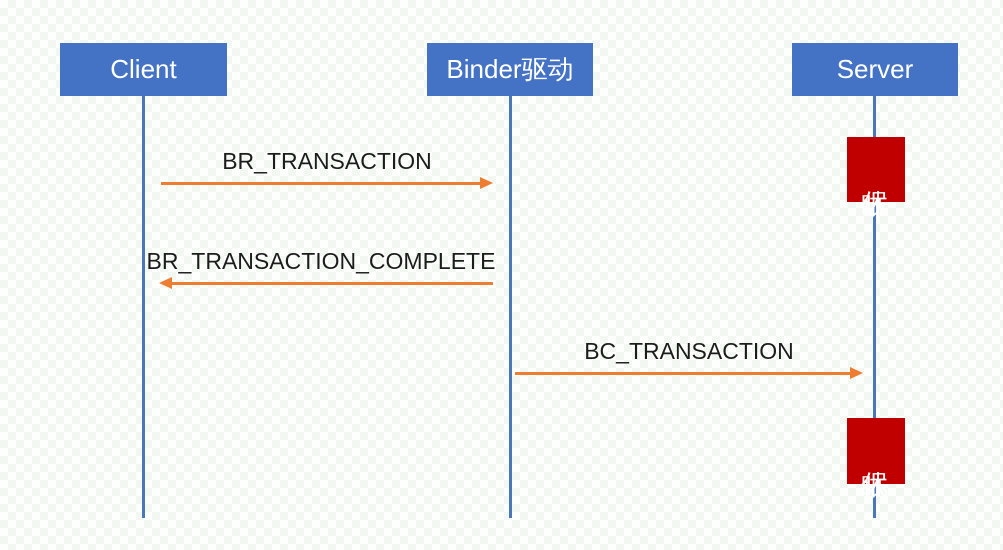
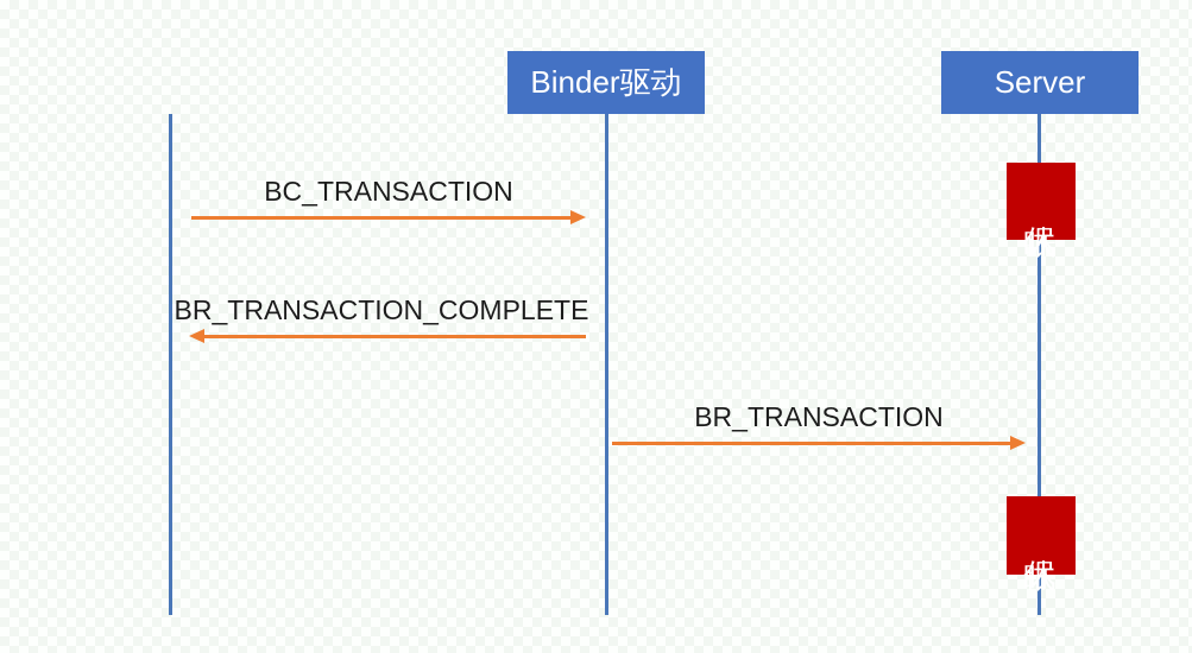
- Client
  Binder驱动
  Server
- BR_TRANSACTION
+ BC_TRANSACTION
  BR_TRANSACTION_COMPLETE
- BC_TRANSACTION
+ BR_TRANSACTION
